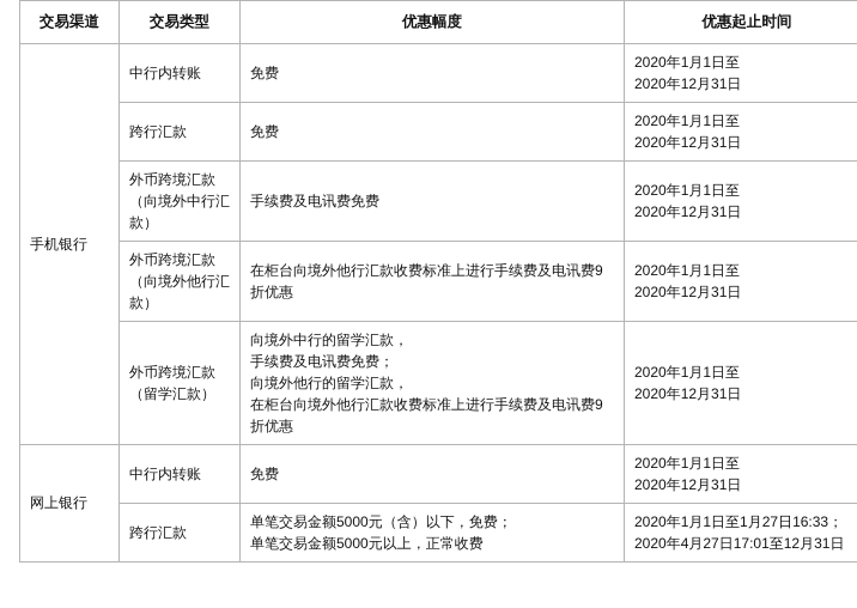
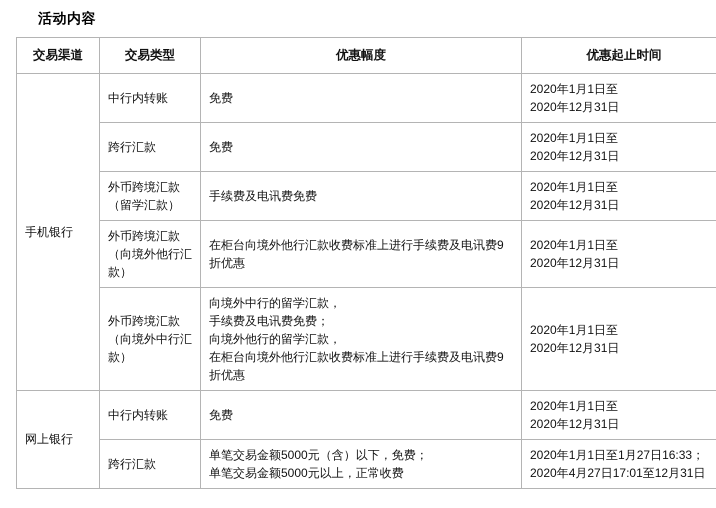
+ 活动内容
  交易渠道	交易类型	优惠幅度	优惠起止时间
  手机银行	中行内转账	免费	2020年1月1日至 2020年12月31日
  跨行汇款	免费	2020年1月1日至 2020年12月31日
- 外币跨境汇款 （向境外中行汇 款）	手续费及电讯费免费	2020年1月1日至 2020年12月31日
+ 外币跨境汇款 （留学汇款）	手续费及电讯费免费	2020年1月1日至 2020年12月31日
  外币跨境汇款 （向境外他行汇 款）	在柜台向境外他行汇款收费标准上进行手续费及电讯费9 折优惠	2020年1月1日至 2020年12月31日
- 外币跨境汇款 （留学汇款）	向境外中行的留学汇款， 手续费及电讯费免费； 向境外他行的留学汇款， 在柜台向境外他行汇款收费标准上进行手续费及电讯费9 折优惠	2020年1月1日至 2020年12月31日
+ 外币跨境汇款 （向境外中行汇 款）	向境外中行的留学汇款， 手续费及电讯费免费； 向境外他行的留学汇款， 在柜台向境外他行汇款收费标准上进行手续费及电讯费9 折优惠	2020年1月1日至 2020年12月31日
  网上银行	中行内转账	免费	2020年1月1日至 2020年12月31日
  跨行汇款	单笔交易金额5000元（含）以下，免费； 单笔交易金额5000元以上，正常收费	2020年1月1日至1月27日16:33； 2020年4月27日17:01至12月31日
